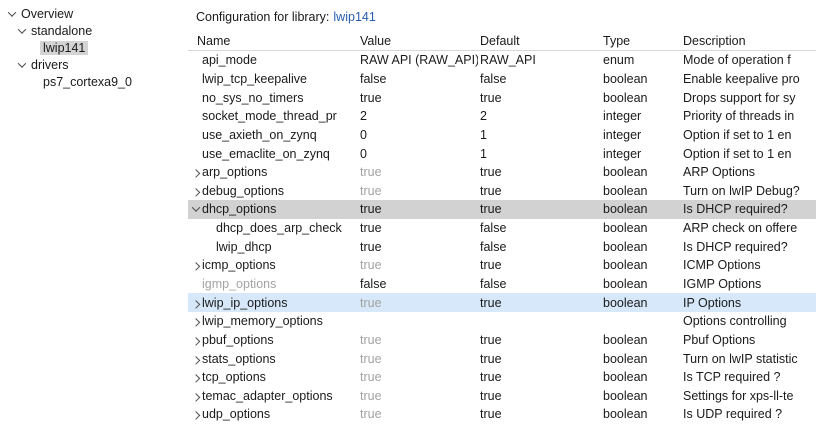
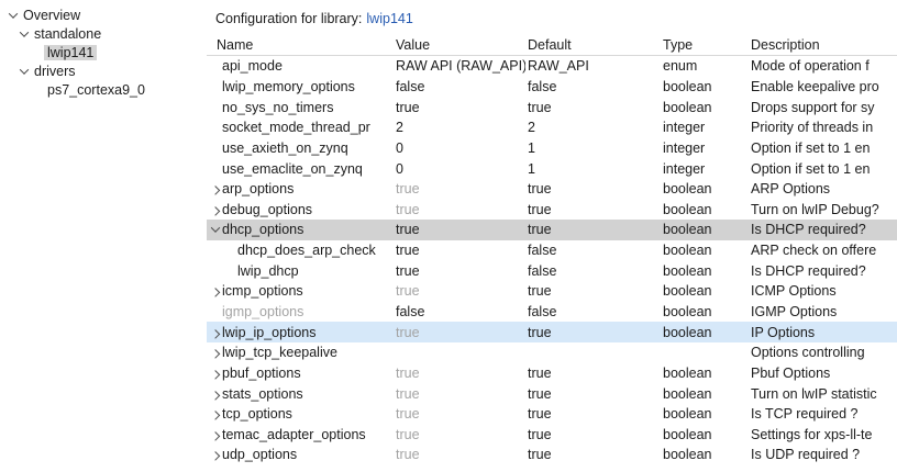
  Overview
  standalone
  lwip141
  drivers
  ps7_cortexa9_0
  Configuration for library: lwip141
  Name
  Value
  Default
  Type
  Description
  api_mode
  RAW API (RAW_API)
  RAW_API
  enum
  Mode of operation f
- lwip_tcp_keepalive
+ lwip_memory_options
  false
  false
  boolean
  Enable keepalive pro
  no_sys_no_timers
  true
  true
  boolean
  Drops support for sy
  socket_mode_thread_pr
  2
  2
  integer
  Priority of threads in
  use_axieth_on_zynq
  0
  1
  integer
  Option if set to 1 en
  use_emaclite_on_zynq
  0
  1
  integer
  Option if set to 1 en
  arp_options
  true
  true
  boolean
  ARP Options
  debug_options
  true
  true
  boolean
  Turn on lwIP Debug?
  dhcp_options
  true
  true
  boolean
  Is DHCP required?
  dhcp_does_arp_check
  true
  false
  boolean
  ARP check on offere
  lwip_dhcp
  true
  false
  boolean
  Is DHCP required?
  icmp_options
  true
  true
  boolean
  ICMP Options
  igmp_options
  false
  false
  boolean
  IGMP Options
  lwip_ip_options
  true
  true
  boolean
  IP Options
- lwip_memory_options
+ lwip_tcp_keepalive
  Options controlling
  pbuf_options
  true
  true
  boolean
  Pbuf Options
  stats_options
  true
  true
  boolean
  Turn on lwIP statistic
  tcp_options
  true
  true
  boolean
  Is TCP required ?
  temac_adapter_options
  true
  true
  boolean
  Settings for xps-ll-te
  udp_options
  true
  true
  boolean
  Is UDP required ?
